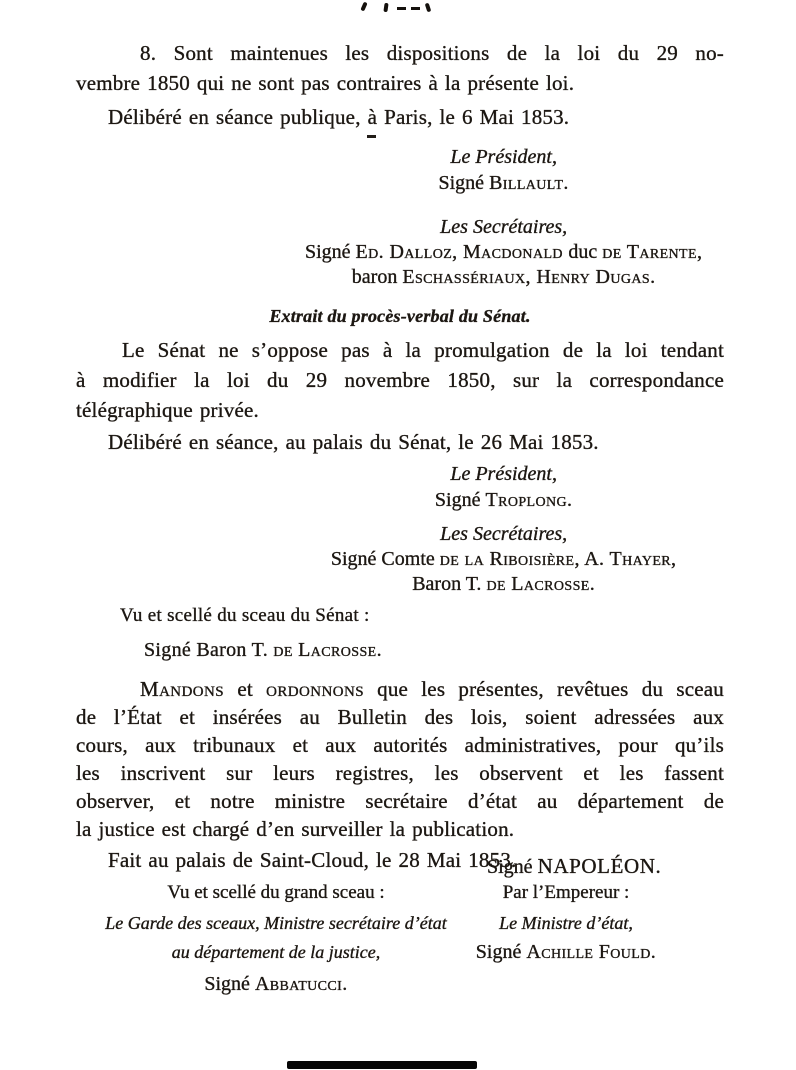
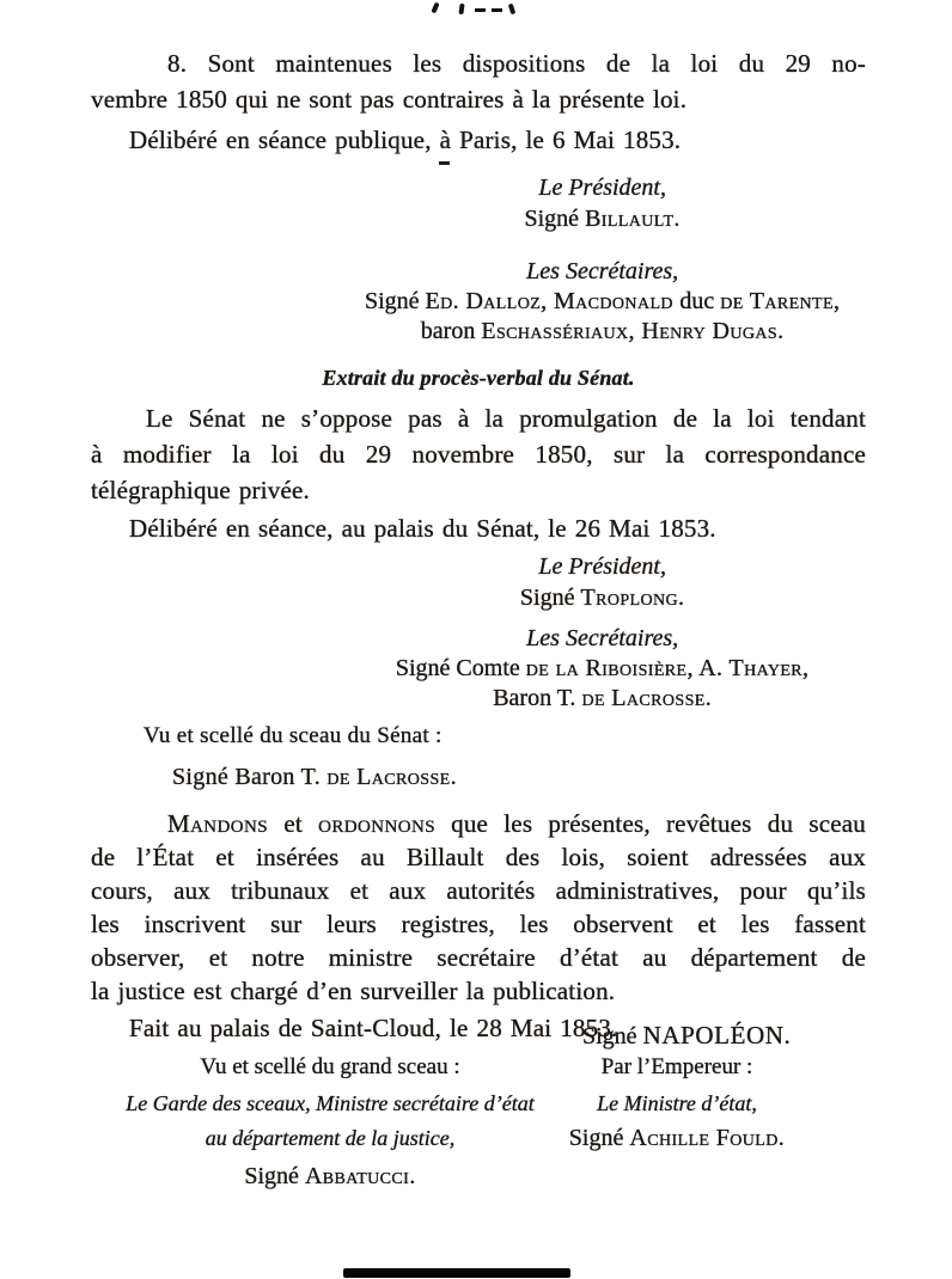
  8. Sont maintenues les dispositions de la loi du 29 no-
  vembre 1850 qui ne sont pas contraires à la présente loi.
  Délibéré en séance publique, à Paris, le 6 Mai 1853.
  Le Président,
  Signé Billault.
  Les Secrétaires,
  Signé Ed. Dalloz, Macdonald duc de Tarente,
  baron Eschassériaux, Henry Dugas.
  Extrait du procès-verbal du Sénat.
  Le Sénat ne s’oppose pas à la promulgation de la loi tendant
  à modifier la loi du 29 novembre 1850, sur la correspondance
  télégraphique privée.
  Délibéré en séance, au palais du Sénat, le 26 Mai 1853.
  Le Président,
  Signé Troplong.
  Les Secrétaires,
  Signé Comte de la Riboisière, A. Thayer,
  Baron T. de Lacrosse.
  Vu et scellé du sceau du Sénat :
  Signé Baron T. de Lacrosse.
  Mandons et ordonnons que les présentes, revêtues du sceau
- de l’État et insérées au Bulletin des lois, soient adressées aux
+ de l’État et insérées au Billault des lois, soient adressées aux
  cours, aux tribunaux et aux autorités administratives, pour qu’ils
  les inscrivent sur leurs registres, les observent et les fassent
  observer, et notre ministre secrétaire d’état au département de
  la justice est chargé d’en surveiller la publication.
  Fait au palais de Saint-Cloud, le 28 Mai 1853.
  Signé NAPOLÉON.
  Vu et scellé du grand sceau :
  Le Garde des sceaux, Ministre secrétaire d’état
  au département de la justice,
  Signé Abbatucci.
  Par l’Empereur :
  Le Ministre d’état,
  Signé Achille Fould.
